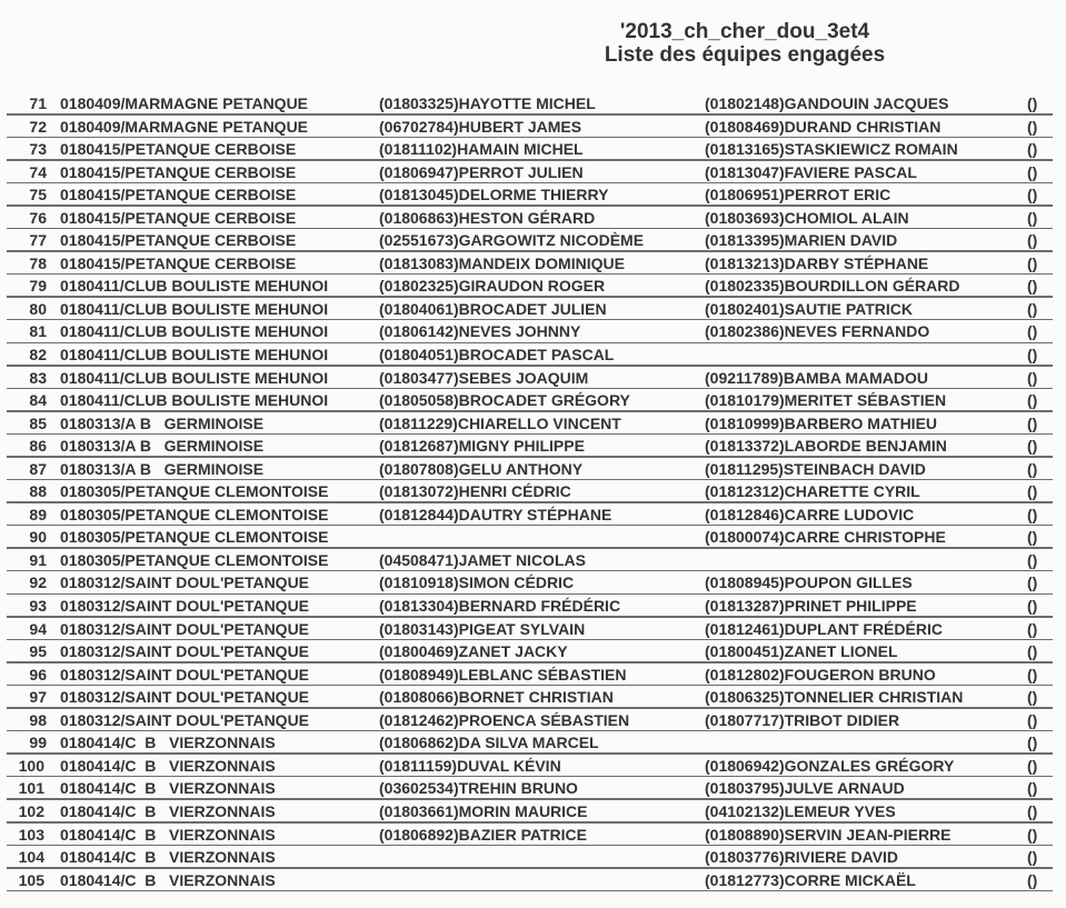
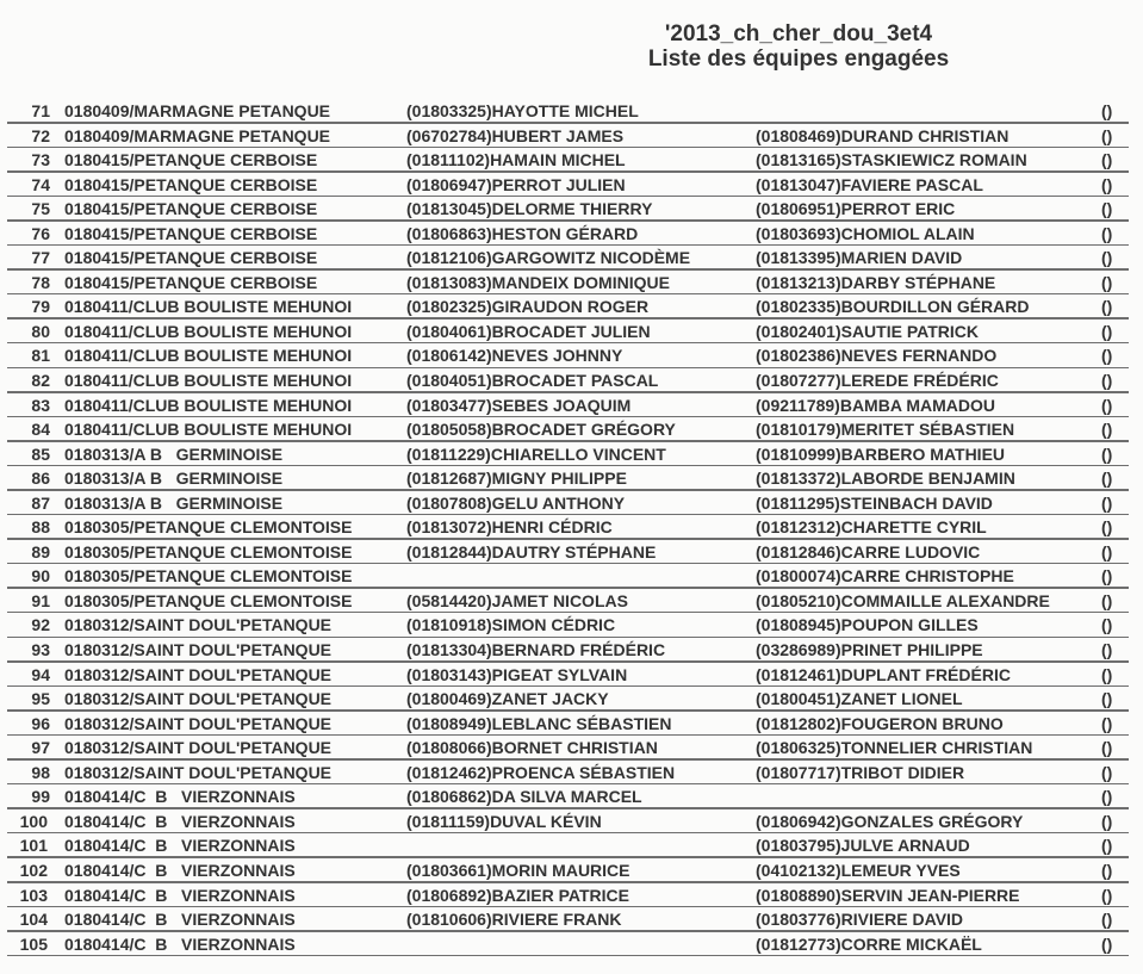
  '2013_ch_cher_dou_3et4
  Liste des équipes engagées
  71
  0180409/MARMAGNE PETANQUE
  (01803325)HAYOTTE MICHEL
- (01802148)GANDOUIN JACQUES
  ()
  72
  0180409/MARMAGNE PETANQUE
  (06702784)HUBERT JAMES
  (01808469)DURAND CHRISTIAN
  ()
  73
  0180415/PETANQUE CERBOISE
  (01811102)HAMAIN MICHEL
  (01813165)STASKIEWICZ ROMAIN
  ()
  74
  0180415/PETANQUE CERBOISE
  (01806947)PERROT JULIEN
  (01813047)FAVIERE PASCAL
  ()
  75
  0180415/PETANQUE CERBOISE
  (01813045)DELORME THIERRY
  (01806951)PERROT ERIC
  ()
  76
  0180415/PETANQUE CERBOISE
  (01806863)HESTON GÉRARD
  (01803693)CHOMIOL ALAIN
  ()
  77
  0180415/PETANQUE CERBOISE
- (02551673)GARGOWITZ NICODÈME
+ (01812106)GARGOWITZ NICODÈME
  (01813395)MARIEN DAVID
  ()
  78
  0180415/PETANQUE CERBOISE
  (01813083)MANDEIX DOMINIQUE
  (01813213)DARBY STÉPHANE
  ()
  79
  0180411/CLUB BOULISTE MEHUNOI
  (01802325)GIRAUDON ROGER
  (01802335)BOURDILLON GÉRARD
  ()
  80
  0180411/CLUB BOULISTE MEHUNOI
  (01804061)BROCADET JULIEN
  (01802401)SAUTIE PATRICK
  ()
  81
  0180411/CLUB BOULISTE MEHUNOI
  (01806142)NEVES JOHNNY
  (01802386)NEVES FERNANDO
  ()
  82
  0180411/CLUB BOULISTE MEHUNOI
  (01804051)BROCADET PASCAL
+ (01807277)LEREDE FRÉDÉRIC
  ()
  83
  0180411/CLUB BOULISTE MEHUNOI
  (01803477)SEBES JOAQUIM
  (09211789)BAMBA MAMADOU
  ()
  84
  0180411/CLUB BOULISTE MEHUNOI
  (01805058)BROCADET GRÉGORY
  (01810179)MERITET SÉBASTIEN
  ()
  85
  0180313/A B GERMINOISE
  (01811229)CHIARELLO VINCENT
  (01810999)BARBERO MATHIEU
  ()
  86
  0180313/A B GERMINOISE
  (01812687)MIGNY PHILIPPE
  (01813372)LABORDE BENJAMIN
  ()
  87
  0180313/A B GERMINOISE
  (01807808)GELU ANTHONY
  (01811295)STEINBACH DAVID
  ()
  88
  0180305/PETANQUE CLEMONTOISE
  (01813072)HENRI CÉDRIC
  (01812312)CHARETTE CYRIL
  ()
  89
  0180305/PETANQUE CLEMONTOISE
  (01812844)DAUTRY STÉPHANE
  (01812846)CARRE LUDOVIC
  ()
  90
  0180305/PETANQUE CLEMONTOISE
  (01800074)CARRE CHRISTOPHE
  ()
  91
  0180305/PETANQUE CLEMONTOISE
- (04508471)JAMET NICOLAS
+ (05814420)JAMET NICOLAS
+ (01805210)COMMAILLE ALEXANDRE
  ()
  92
  0180312/SAINT DOUL'PETANQUE
  (01810918)SIMON CÉDRIC
  (01808945)POUPON GILLES
  ()
  93
  0180312/SAINT DOUL'PETANQUE
  (01813304)BERNARD FRÉDÉRIC
- (01813287)PRINET PHILIPPE
+ (03286989)PRINET PHILIPPE
  ()
  94
  0180312/SAINT DOUL'PETANQUE
  (01803143)PIGEAT SYLVAIN
  (01812461)DUPLANT FRÉDÉRIC
  ()
  95
  0180312/SAINT DOUL'PETANQUE
  (01800469)ZANET JACKY
  (01800451)ZANET LIONEL
  ()
  96
  0180312/SAINT DOUL'PETANQUE
  (01808949)LEBLANC SÉBASTIEN
  (01812802)FOUGERON BRUNO
  ()
  97
  0180312/SAINT DOUL'PETANQUE
  (01808066)BORNET CHRISTIAN
  (01806325)TONNELIER CHRISTIAN
  ()
  98
  0180312/SAINT DOUL'PETANQUE
  (01812462)PROENCA SÉBASTIEN
  (01807717)TRIBOT DIDIER
  ()
  99
  0180414/C B VIERZONNAIS
  (01806862)DA SILVA MARCEL
  ()
  100
  0180414/C B VIERZONNAIS
  (01811159)DUVAL KÉVIN
  (01806942)GONZALES GRÉGORY
  ()
  101
  0180414/C B VIERZONNAIS
- (03602534)TREHIN BRUNO
  (01803795)JULVE ARNAUD
  ()
  102
  0180414/C B VIERZONNAIS
  (01803661)MORIN MAURICE
  (04102132)LEMEUR YVES
  ()
  103
  0180414/C B VIERZONNAIS
  (01806892)BAZIER PATRICE
  (01808890)SERVIN JEAN-PIERRE
  ()
  104
  0180414/C B VIERZONNAIS
+ (01810606)RIVIERE FRANK
  (01803776)RIVIERE DAVID
  ()
  105
  0180414/C B VIERZONNAIS
  (01812773)CORRE MICKAËL
  ()
